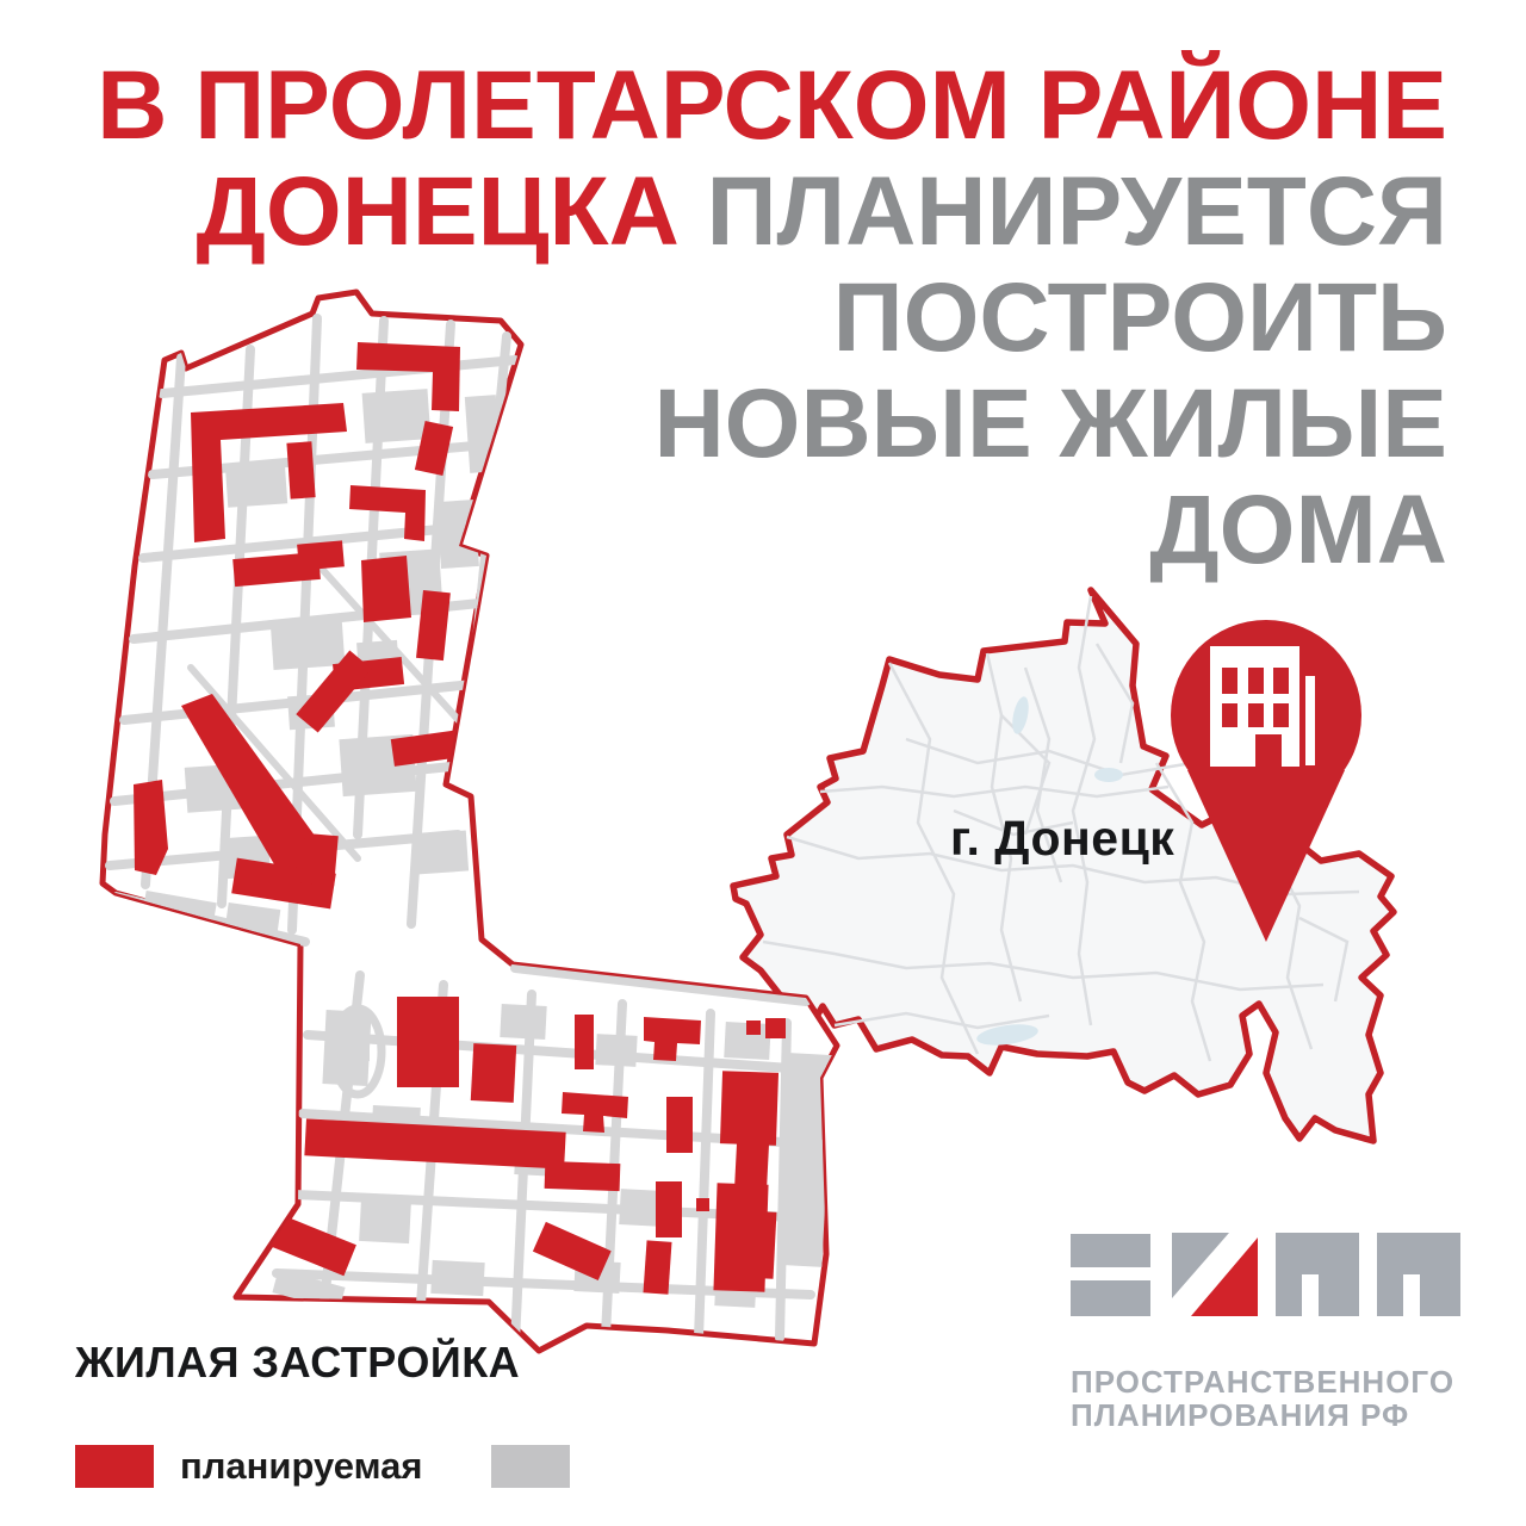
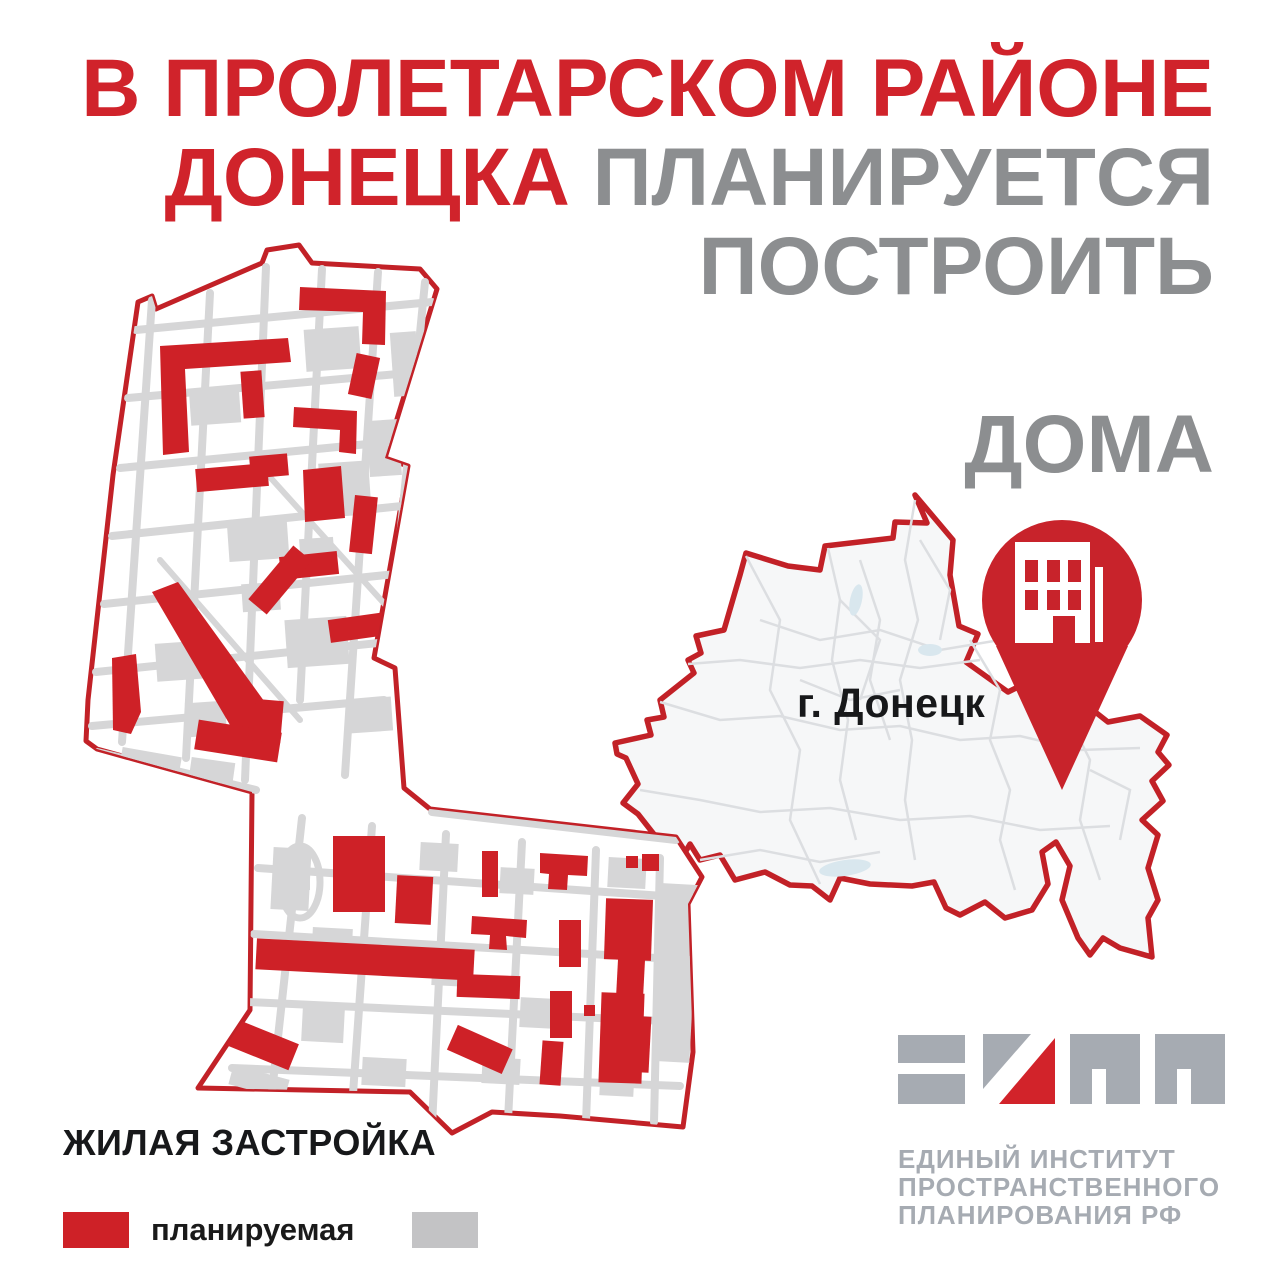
  В ПРОЛЕТАРСКОМ РАЙОНЕ
  ДОНЕЦКА ПЛАНИРУЕТСЯ
  ПОСТРОИТЬ
- НОВЫЕ ЖИЛЫЕ
  ДОМА
  г. Донецк
  ЖИЛАЯ ЗАСТРОЙКА
  планируемая
+ ЕДИНЫЙ ИНСТИТУТ
  ПРОСТРАНСТВЕННОГО
  ПЛАНИРОВАНИЯ РФ
